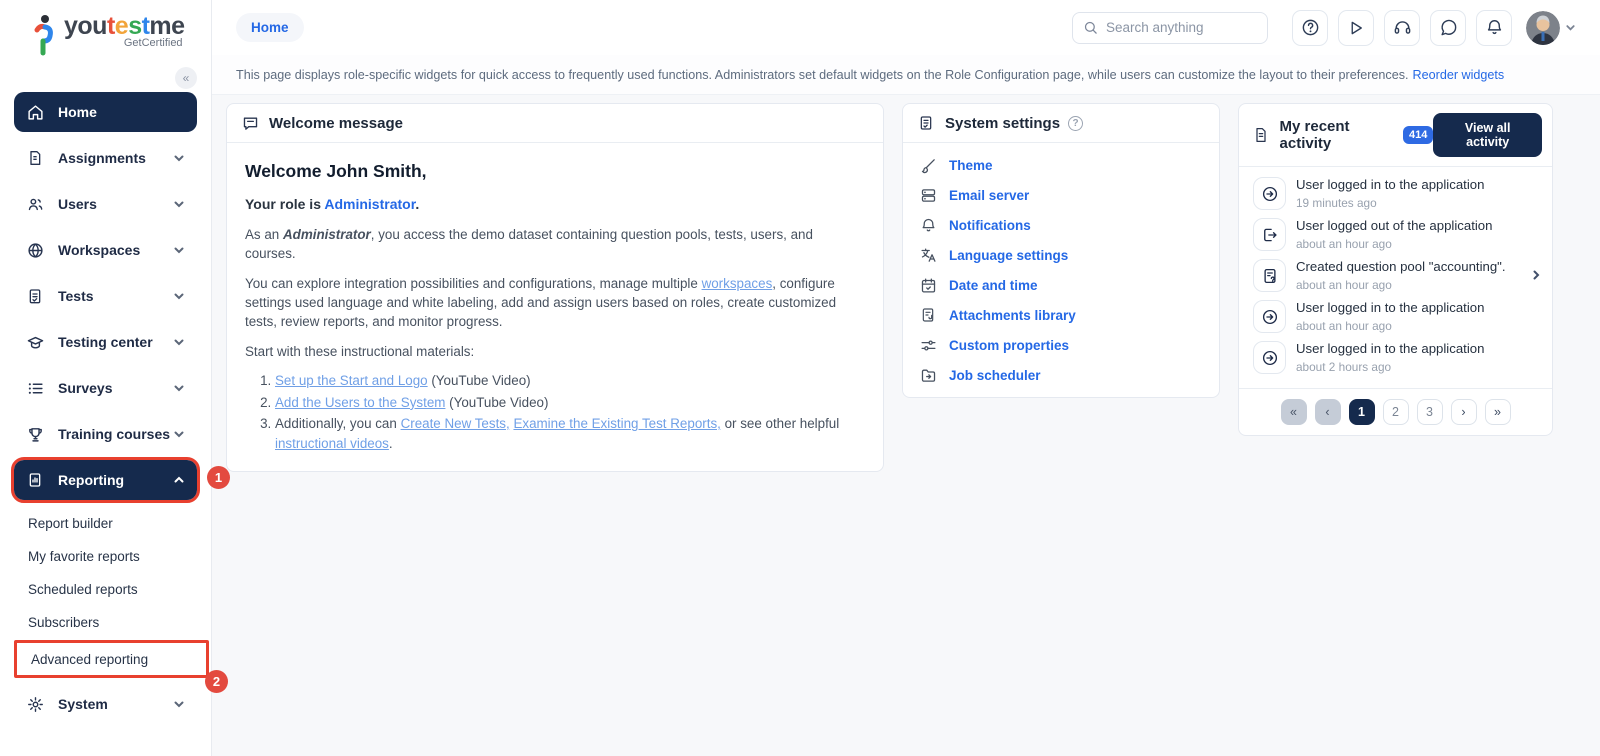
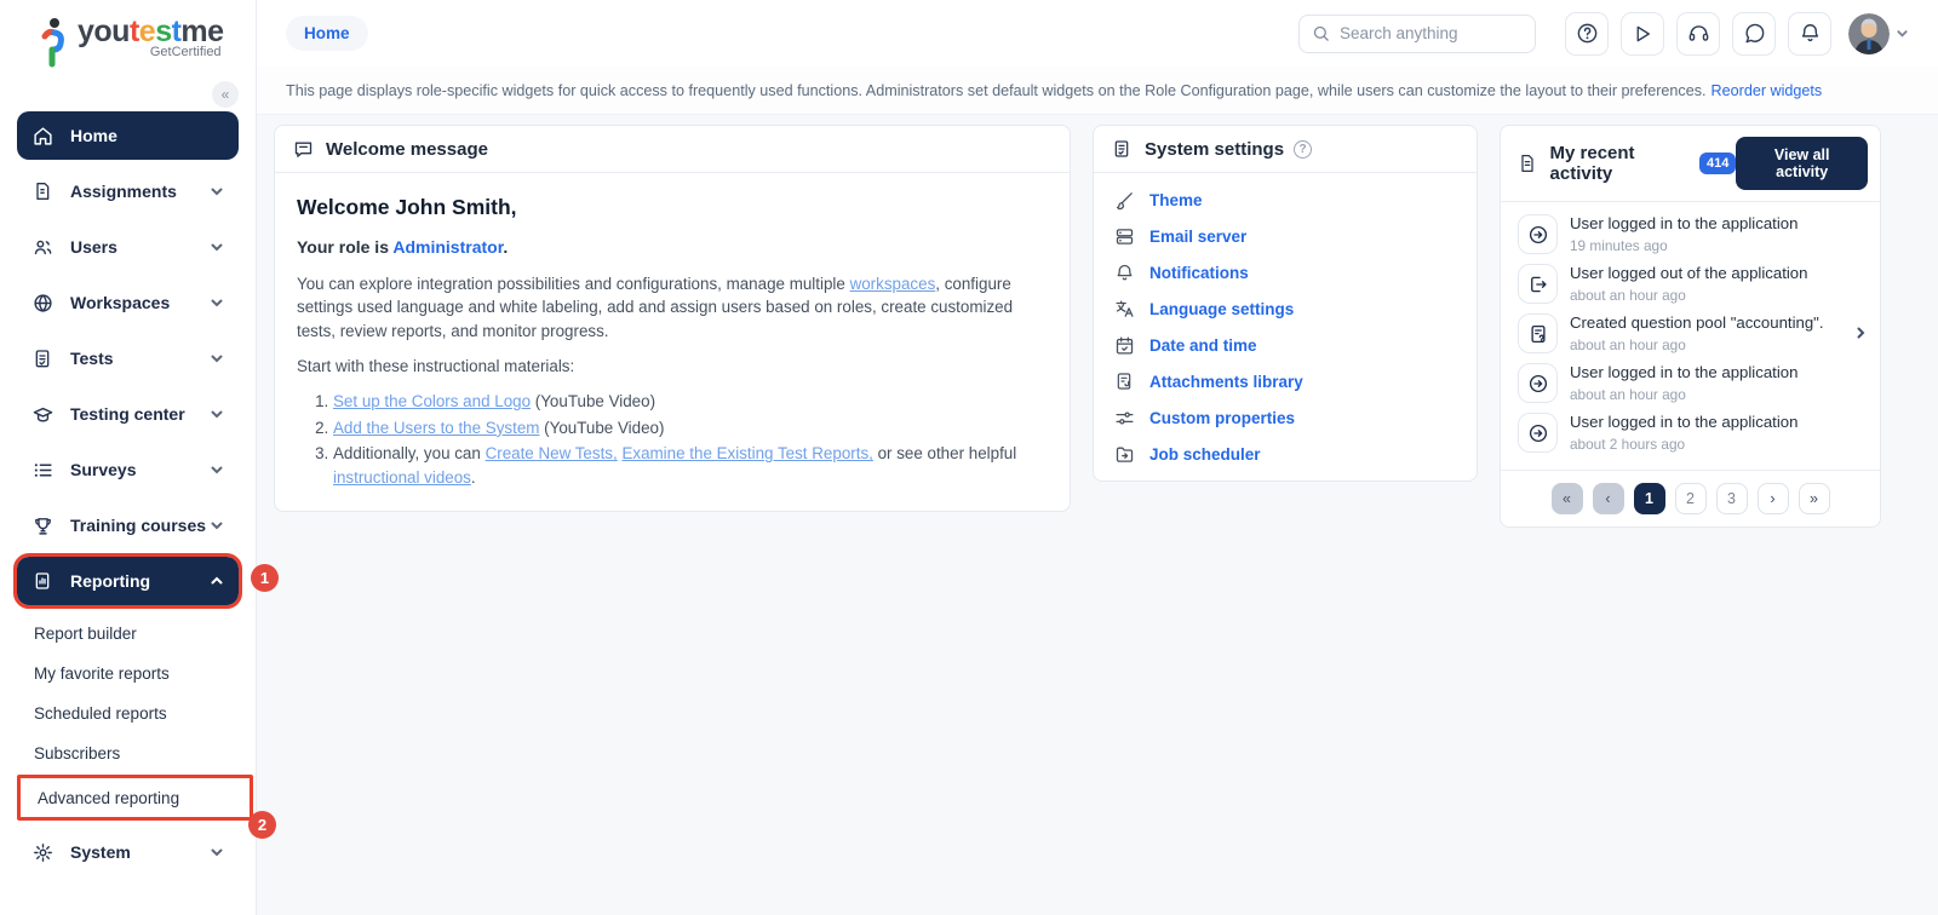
  youtestme
  GetCertified
  «
  Home
  Assignments
  Users
  Workspaces
  Tests
  Testing center
  Surveys
  Training courses
  Reporting
  Report builder
  My favorite reports
  Scheduled reports
  Subscribers
  Advanced reporting
  System
  1
  2
  Home
  Search anything
  This page displays role-specific widgets for quick access to frequently used functions. Administrators set default widgets on the Role Configuration page, while users can customize the layout to their preferences.
  Reorder widgets
  Welcome message
  Welcome John Smith,
  Your role is Administrator.
- As an Administrator, you access the demo dataset containing question pools, tests, users, and courses.
  You can explore integration possibilities and configurations, manage multiple workspaces, configure settings used language and white labeling, add and assign users based on roles, create customized tests, review reports, and monitor progress.
  Start with these instructional materials:
- Set up the Start and Logo (YouTube Video)
+ Set up the Colors and Logo (YouTube Video)
  Add the Users to the System (YouTube Video)
  Additionally, you can Create New Tests, Examine the Existing Test Reports, or see other helpful instructional videos.
  System settings
  ?
  Theme
  Email server
  Notifications
  Language settings
  Date and time
  Attachments library
  Custom properties
  Job scheduler
  My recent activity
  414
  View all activity
  User logged in to the application
  19 minutes ago
  User logged out of the application
  about an hour ago
  Created question pool "accounting".
  about an hour ago
  User logged in to the application
  about an hour ago
  User logged in to the application
  about 2 hours ago
  «
  ‹
  1
  2
  3
  ›
  »
